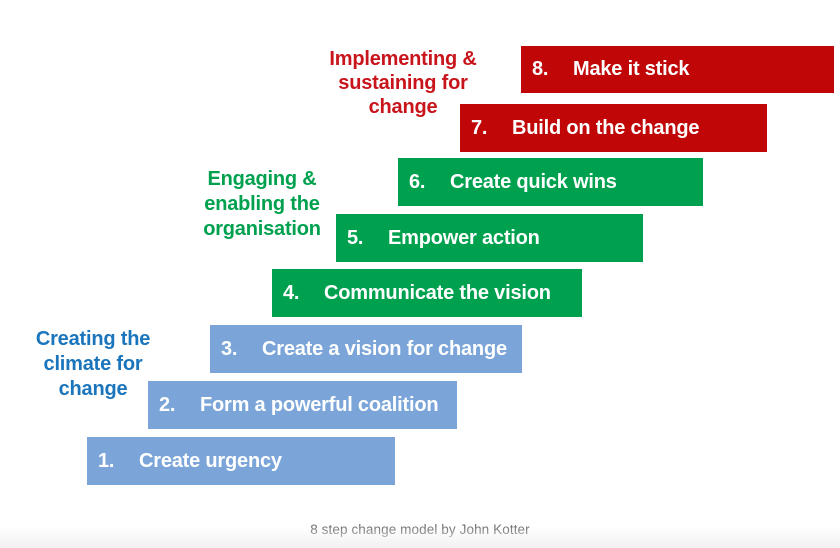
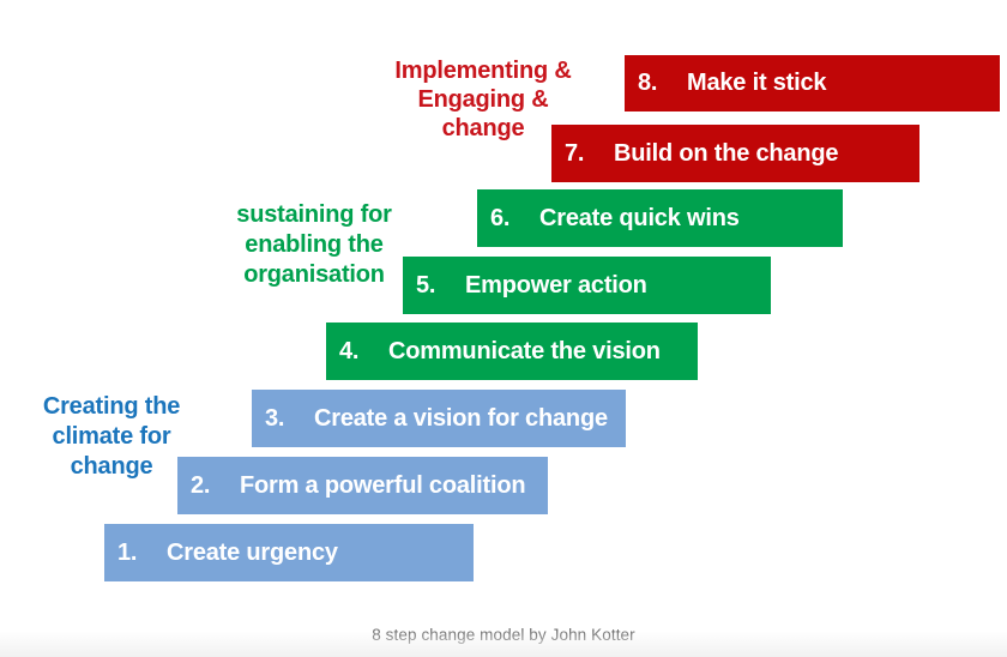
  Implementing &
- sustaining for
+ Engaging &
  change
- Engaging &
+ sustaining for
  enabling the
  organisation
  Creating the
  climate for
  change
  8.
  Make it stick
  7.
  Build on the change
  6.
  Create quick wins
  5.
  Empower action
  4.
  Communicate the vision
  3.
  Create a vision for change
  2.
  Form a powerful coalition
  1.
  Create urgency
